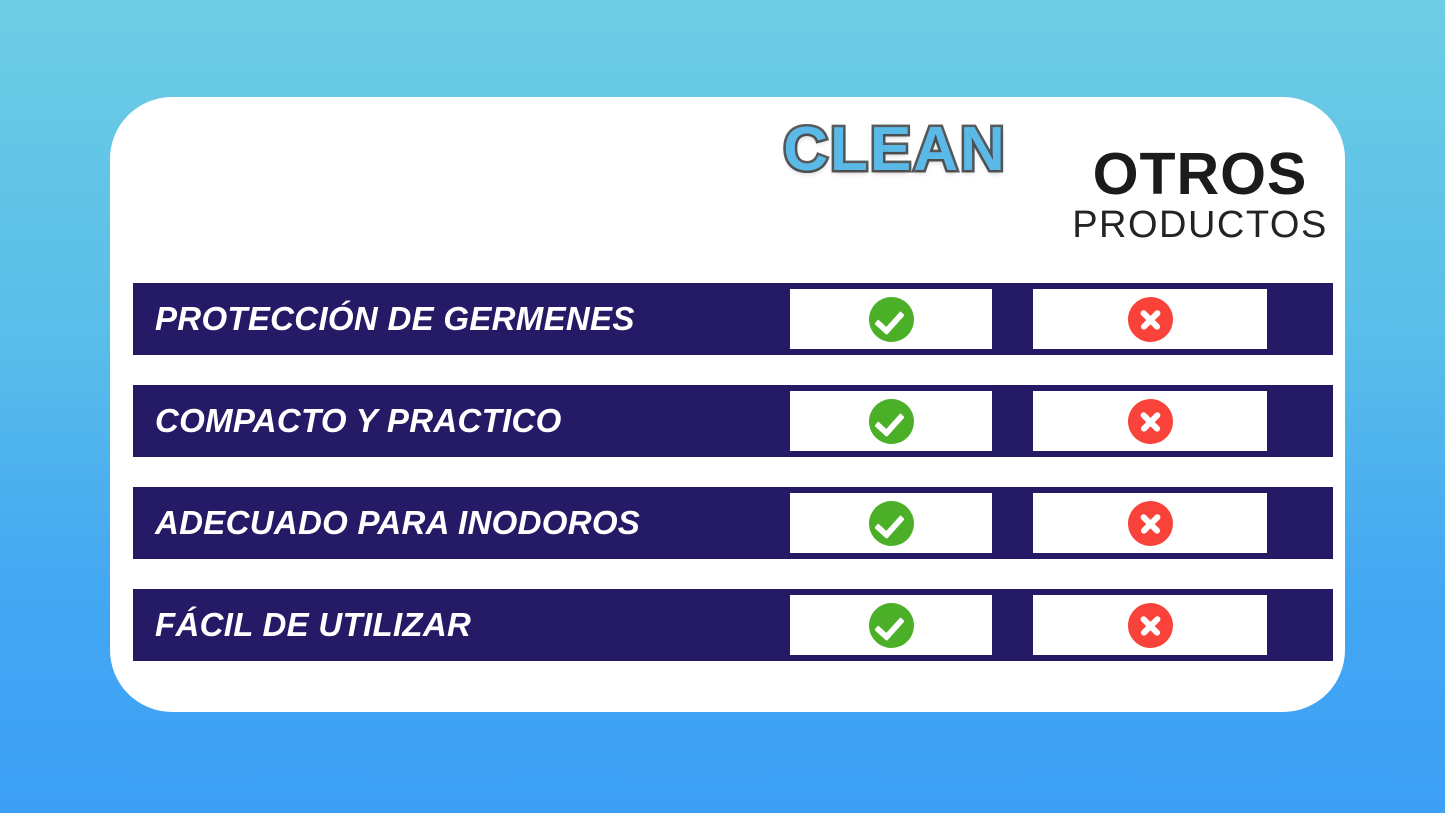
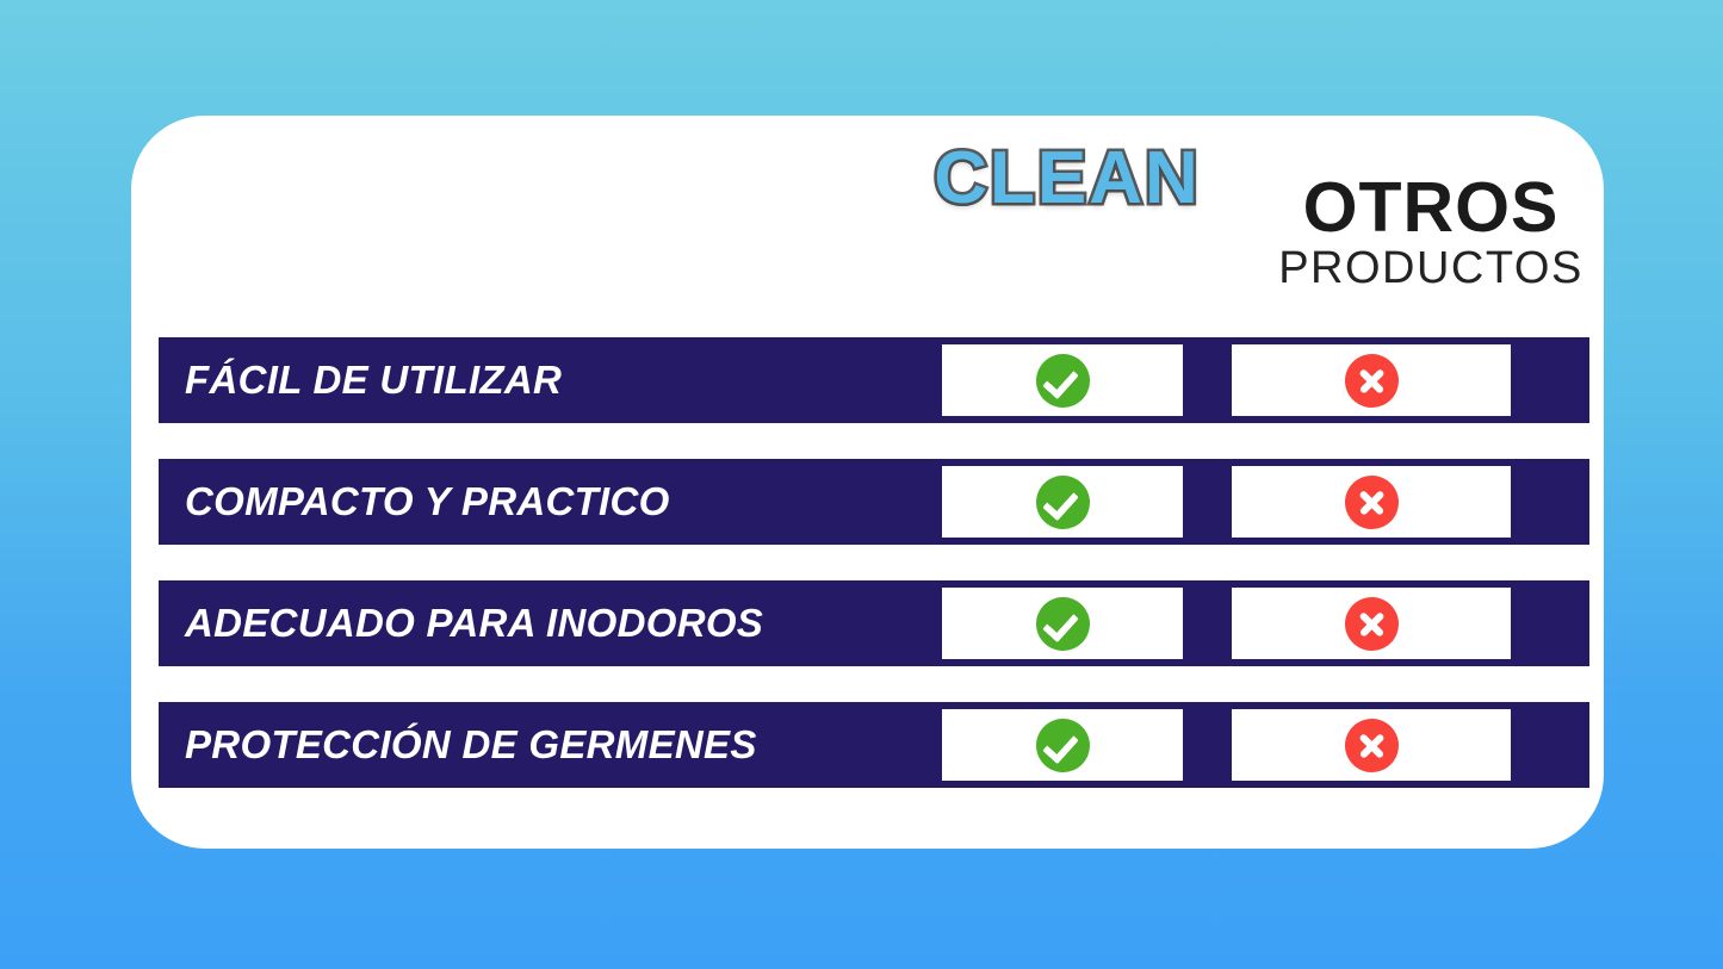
  CLEAN
  OTROS
  PRODUCTOS
- PROTECCIÓN DE GERMENES
+ FÁCIL DE UTILIZAR
  COMPACTO Y PRACTICO
  ADECUADO PARA INODOROS
- FÁCIL DE UTILIZAR
+ PROTECCIÓN DE GERMENES
